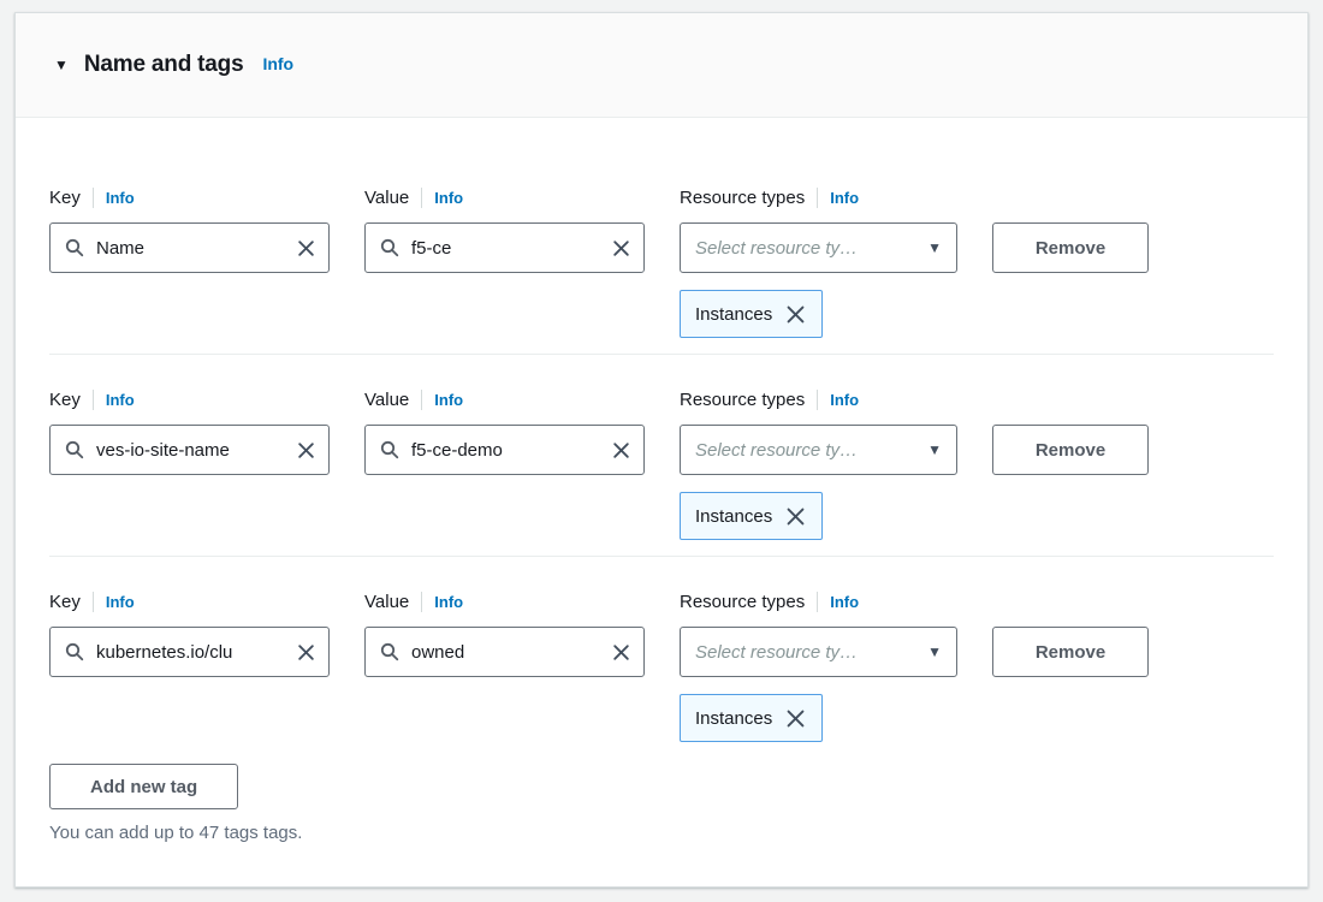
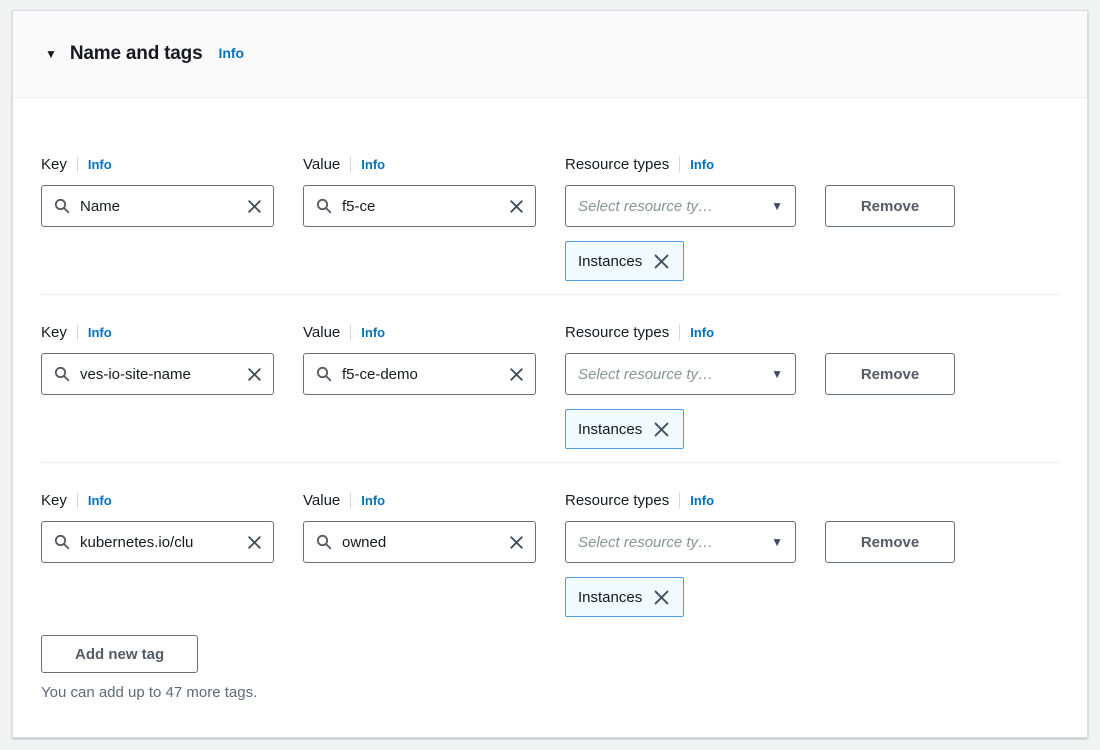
  ▼
  Name and tags
  Info
  Key
  Info
  Name
  Value
  Info
  f5-ce
  Resource types
  Info
  Select resource ty…
  ▼
  Instances
  Remove
  Key
  Info
  ves-io-site-name
  Value
  Info
  f5-ce-demo
  Resource types
  Info
  Select resource ty…
  ▼
  Instances
  Remove
  Key
  Info
  kubernetes.io/clu
  Value
  Info
  owned
  Resource types
  Info
  Select resource ty…
  ▼
  Instances
  Remove
  Add new tag
- You can add up to 47 tags tags.
+ You can add up to 47 more tags.
